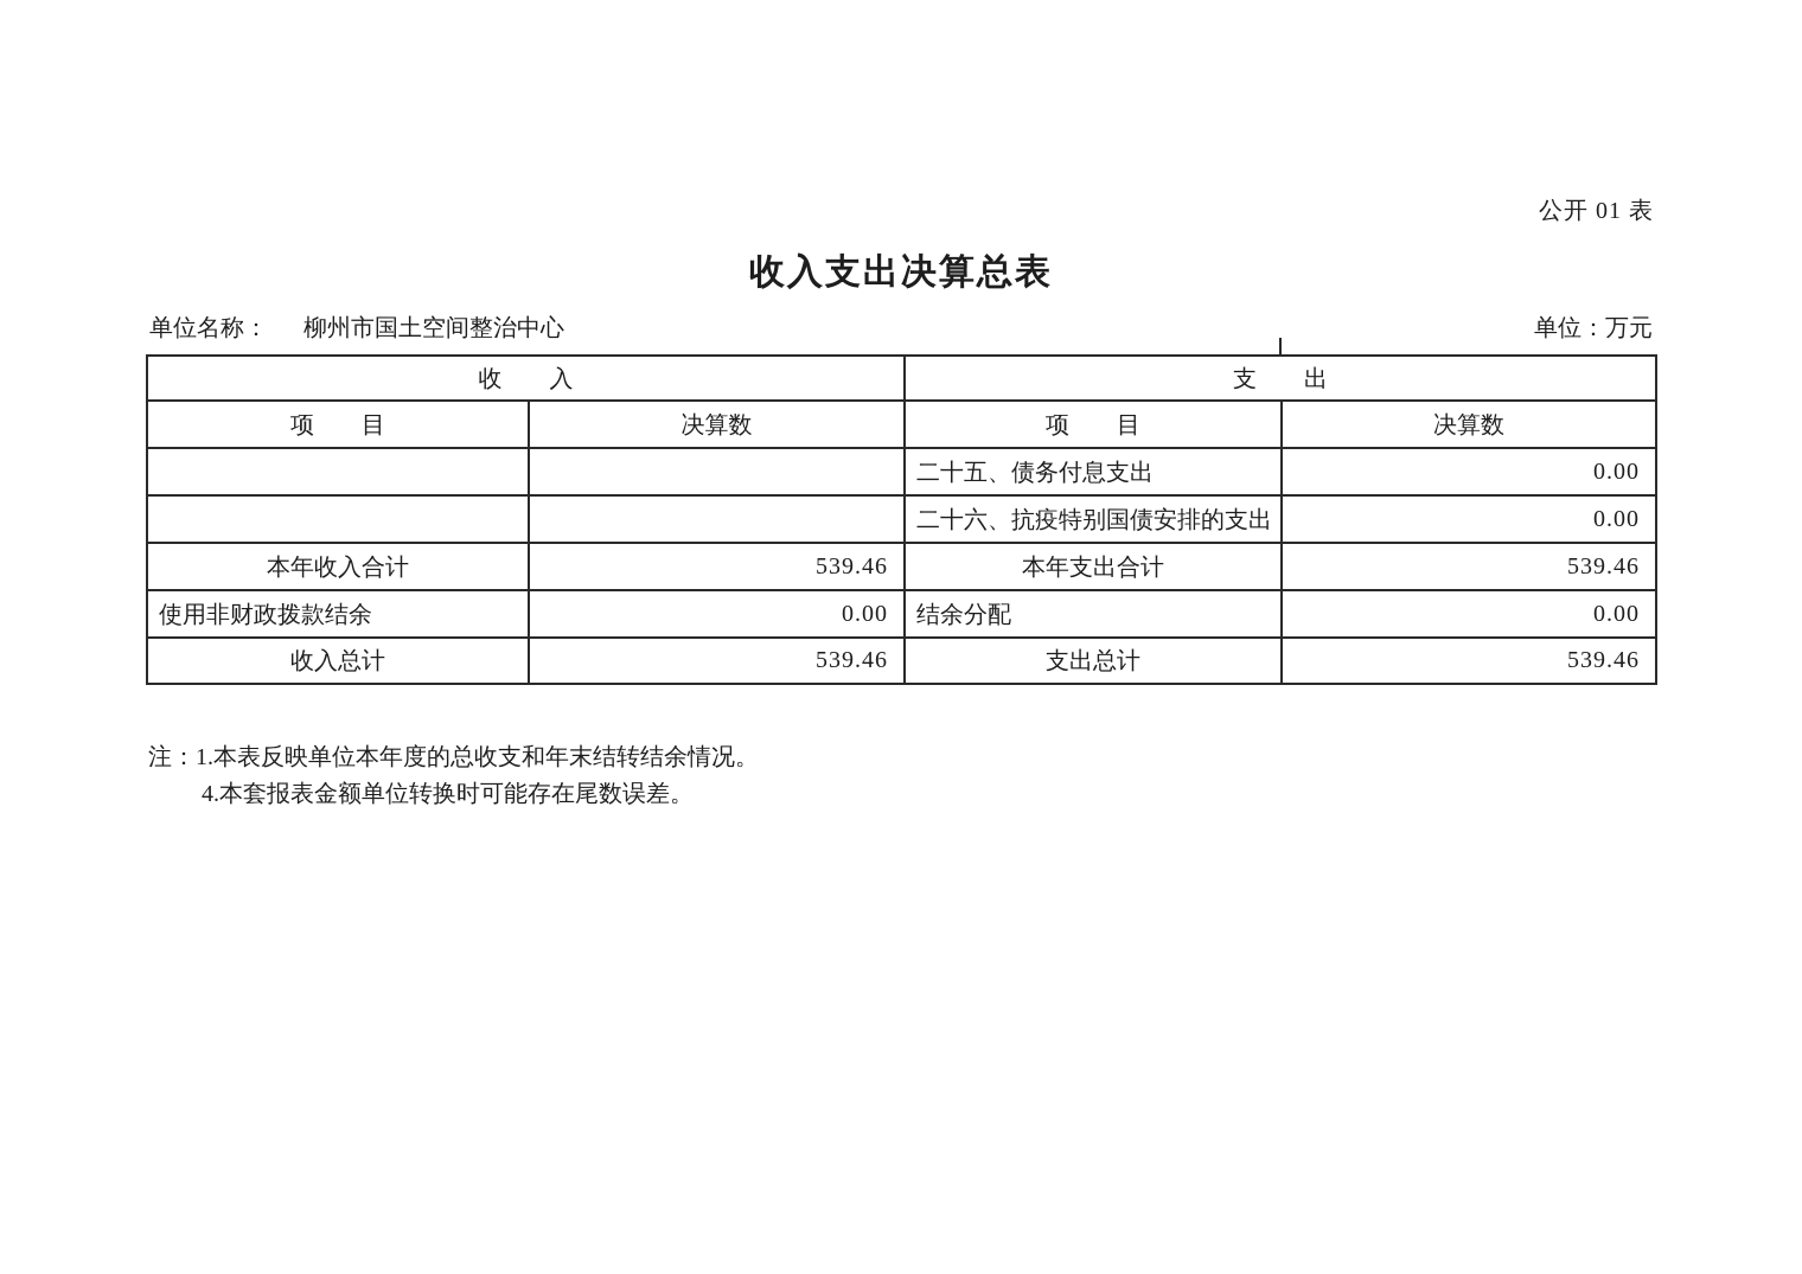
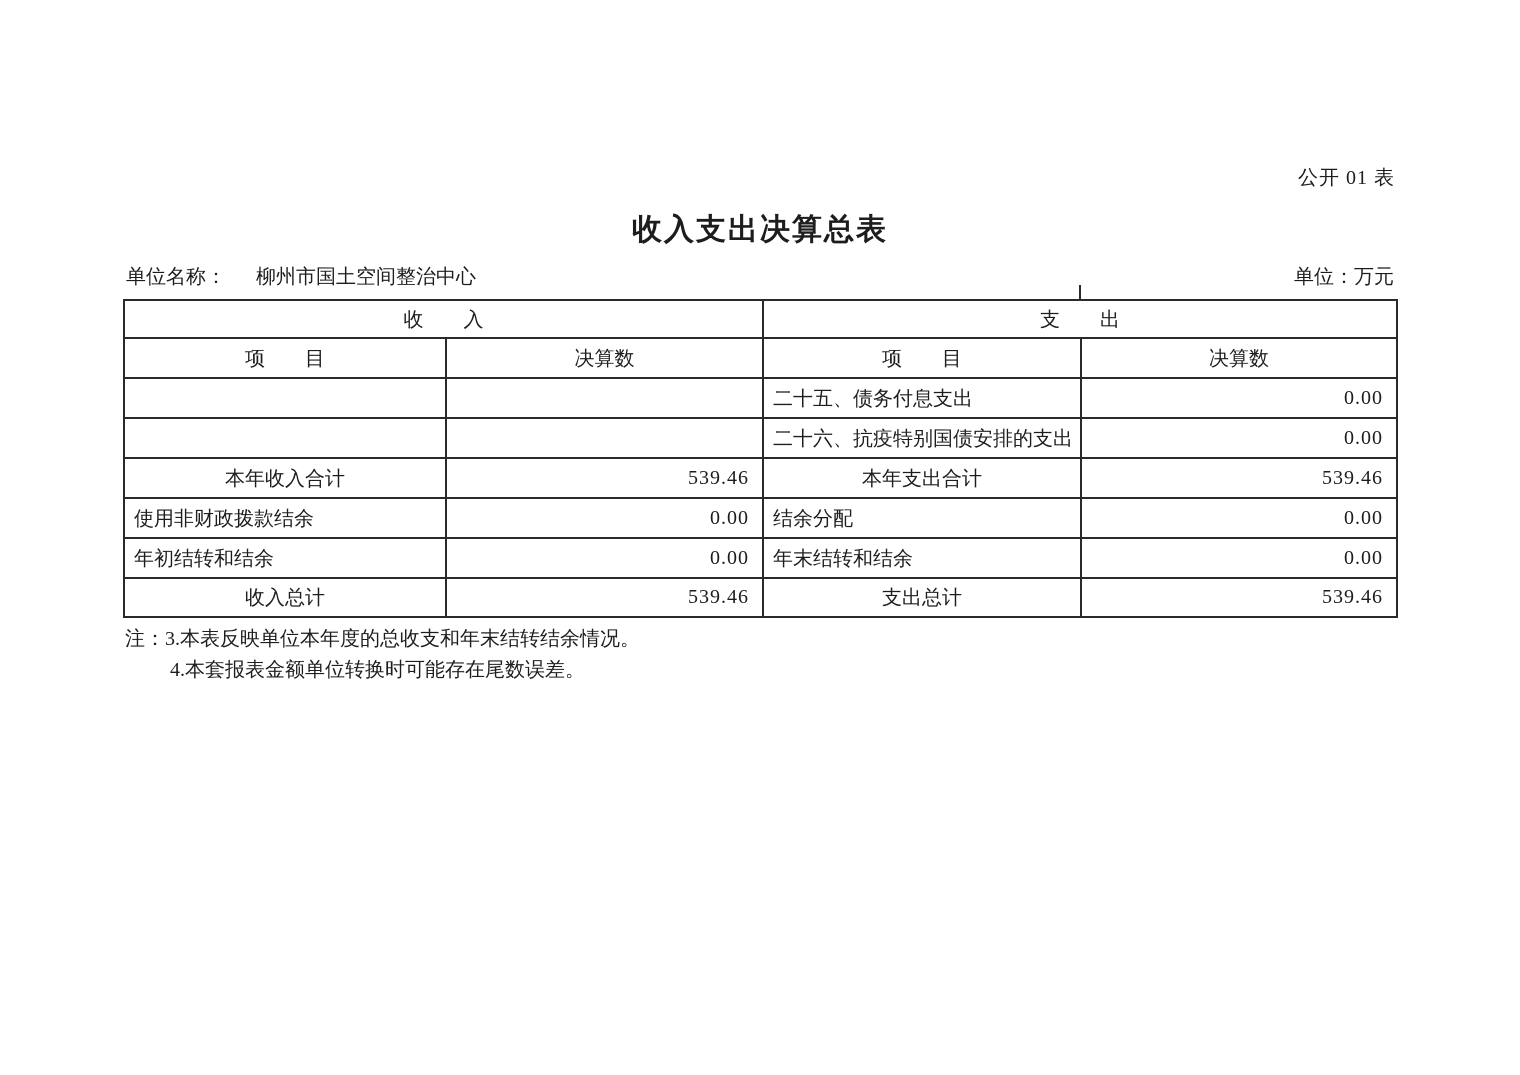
  公开 01 表
  收入支出决算总表
  单位名称： 柳州市国土空间整治中心
  单位：万元
  收 入	支 出
  项 目	决算数	项 目	决算数
  		二十五、债务付息支出	0.00
  		二十六、抗疫特别国债安排的支出	0.00
  本年收入合计	539.46	本年支出合计	539.46
  使用非财政拨款结余	0.00	结余分配	0.00
+ 年初结转和结余	0.00	年末结转和结余	0.00
  收入总计	539.46	支出总计	539.46
  注：
- 1.本表反映单位本年度的总收支和年末结转结余情况。
+ 3.本表反映单位本年度的总收支和年末结转结余情况。
  4.本套报表金额单位转换时可能存在尾数误差。
